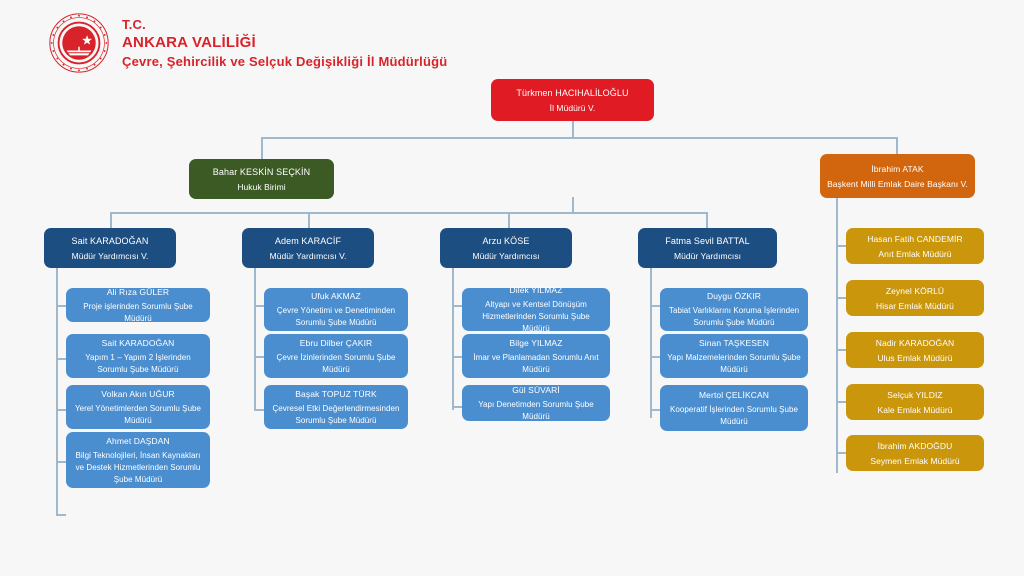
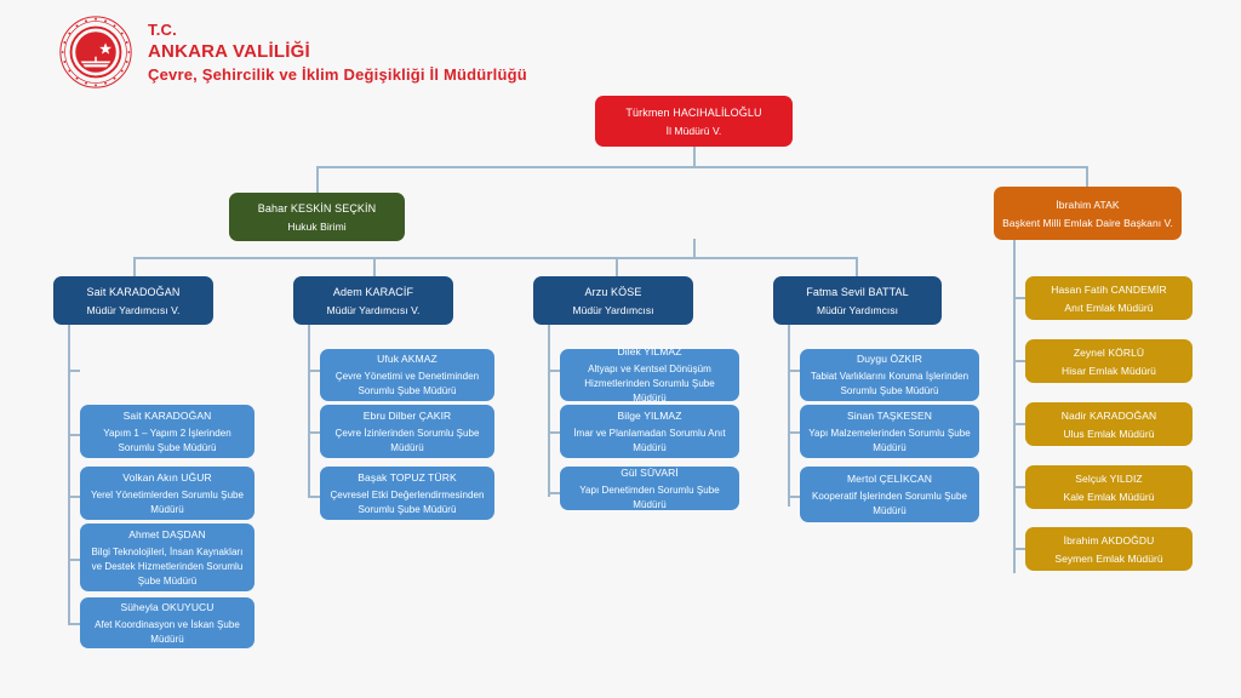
  T.C.
  ANKARA VALİLİĞİ
- Çevre, Şehircilik ve Selçuk Değişikliği İl Müdürlüğü
+ Çevre, Şehircilik ve İklim Değişikliği İl Müdürlüğü
  Türkmen HACIHALİLOĞLU
  İl Müdürü V.
  Bahar KESKİN SEÇKİN
  Hukuk Birimi
  İbrahim ATAK
  Başkent Milli Emlak Daire Başkanı V.
  Sait KARADOĞAN
  Müdür Yardımcısı V.
  Adem KARACİF
  Müdür Yardımcısı V.
  Arzu KÖSE
  Müdür Yardımcısı
  Fatma Sevil BATTAL
  Müdür Yardımcısı
- Ali Rıza GÜLER
- Proje işlerinden Sorumlu Şube Müdürü
  Sait KARADOĞAN
  Yapım 1 – Yapım 2 İşlerinden Sorumlu Şube Müdürü
  Volkan Akın UĞUR
  Yerel Yönetimlerden Sorumlu Şube Müdürü
  Ahmet DAŞDAN
  Bilgi Teknolojileri, İnsan Kaynakları ve Destek Hizmetlerinden Sorumlu Şube Müdürü
+ Süheyla OKUYUCU
+ Afet Koordinasyon ve İskan Şube Müdürü
  Ufuk AKMAZ
  Çevre Yönetimi ve Denetiminden Sorumlu Şube Müdürü
  Ebru Dilber ÇAKIR
  Çevre İzinlerinden Sorumlu Şube Müdürü
  Başak TOPUZ TÜRK
  Çevresel Etki Değerlendirmesinden Sorumlu Şube Müdürü
  Dilek YILMAZ
  Altyapı ve Kentsel Dönüşüm Hizmetlerinden Sorumlu Şube Müdürü
  Bilge YILMAZ
  İmar ve Planlamadan Sorumlu Anıt Müdürü
  Gül SÜVARİ
  Yapı Denetimden Sorumlu Şube Müdürü
  Duygu ÖZKIR
  Tabiat Varlıklarını Koruma İşlerinden Sorumlu Şube Müdürü
  Sinan TAŞKESEN
  Yapı Malzemelerinden Sorumlu Şube Müdürü
  Mertol ÇELİKCAN
  Kooperatif İşlerinden Sorumlu Şube Müdürü
  Hasan Fatih CANDEMİR
  Anıt Emlak Müdürü
  Zeynel KÖRLÜ
  Hisar Emlak Müdürü
  Nadir KARADOĞAN
  Ulus Emlak Müdürü
  Selçuk YILDIZ
  Kale Emlak Müdürü
  İbrahim AKDOĞDU
  Seymen Emlak Müdürü
